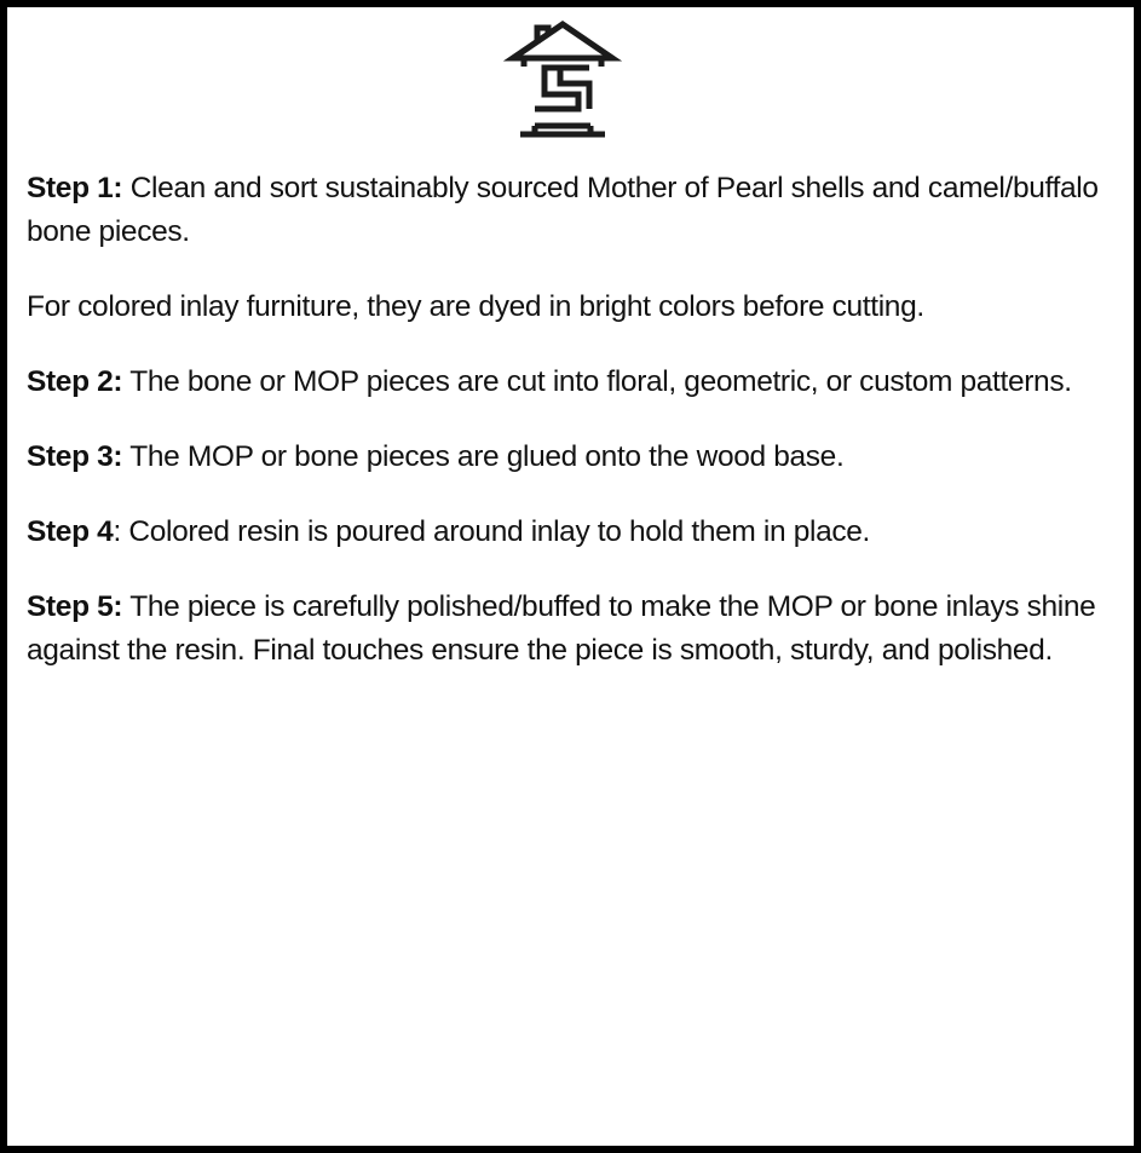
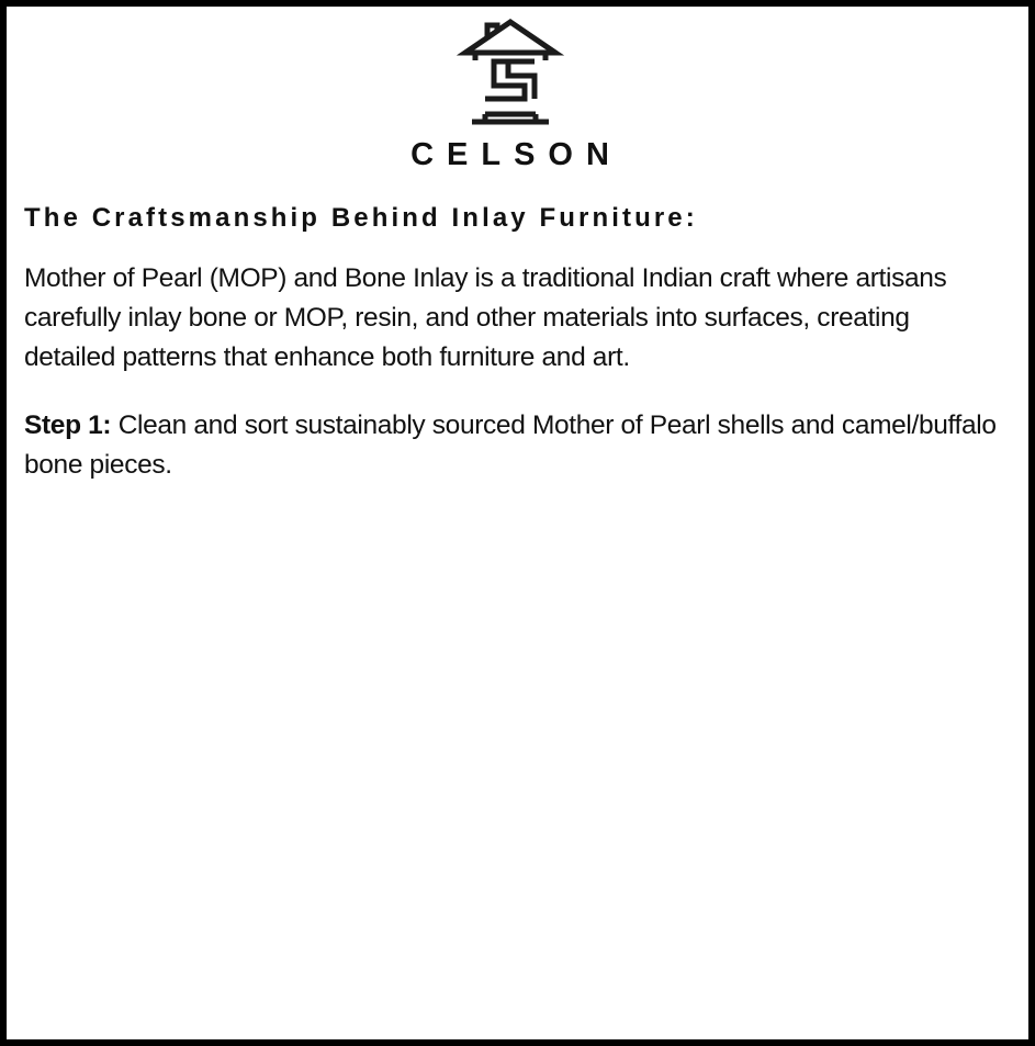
+ CELSON
+ The Craftsmanship Behind Inlay Furniture:
+ Mother of Pearl (MOP) and Bone Inlay is a traditional Indian craft where artisans carefully inlay bone or MOP, resin, and other materials into surfaces, creating detailed patterns that enhance both furniture and art.
  Step 1: Clean and sort sustainably sourced Mother of Pearl shells and camel/buffalo bone pieces.
- For colored inlay furniture, they are dyed in bright colors before cutting.
- Step 2: The bone or MOP pieces are cut into floral, geometric, or custom patterns.
- Step 3: The MOP or bone pieces are glued onto the wood base.
- Step 4: Colored resin is poured around inlay to hold them in place.
- Step 5: The piece is carefully polished/buffed to make the MOP or bone inlays shine against the resin. Final touches ensure the piece is smooth, sturdy, and polished.
